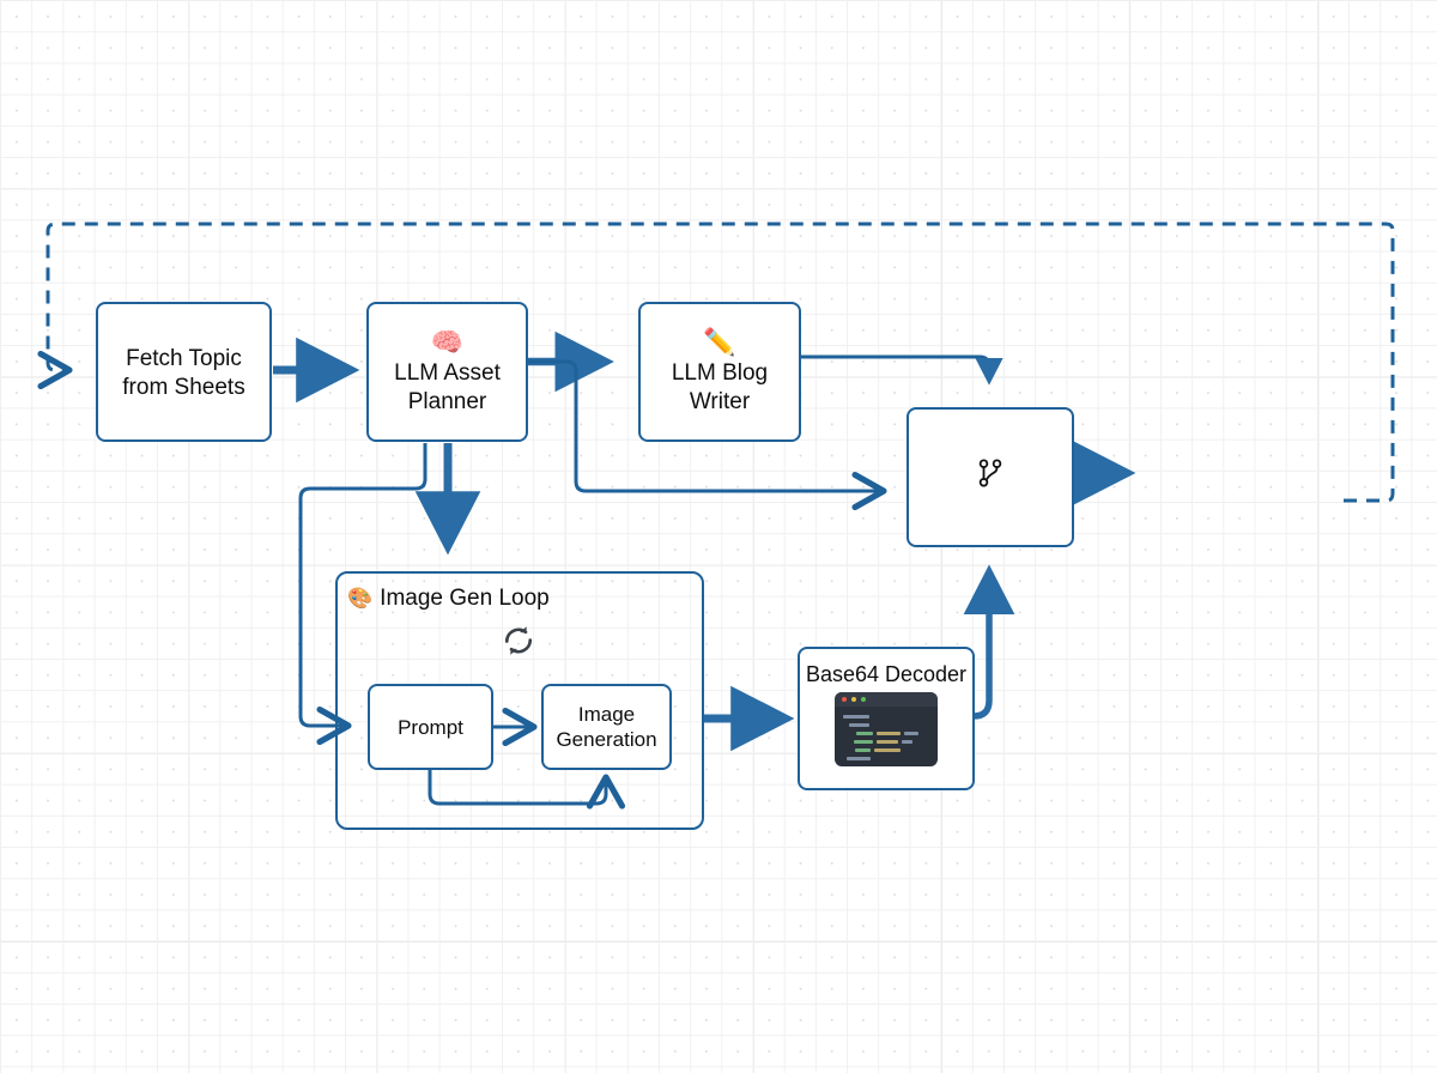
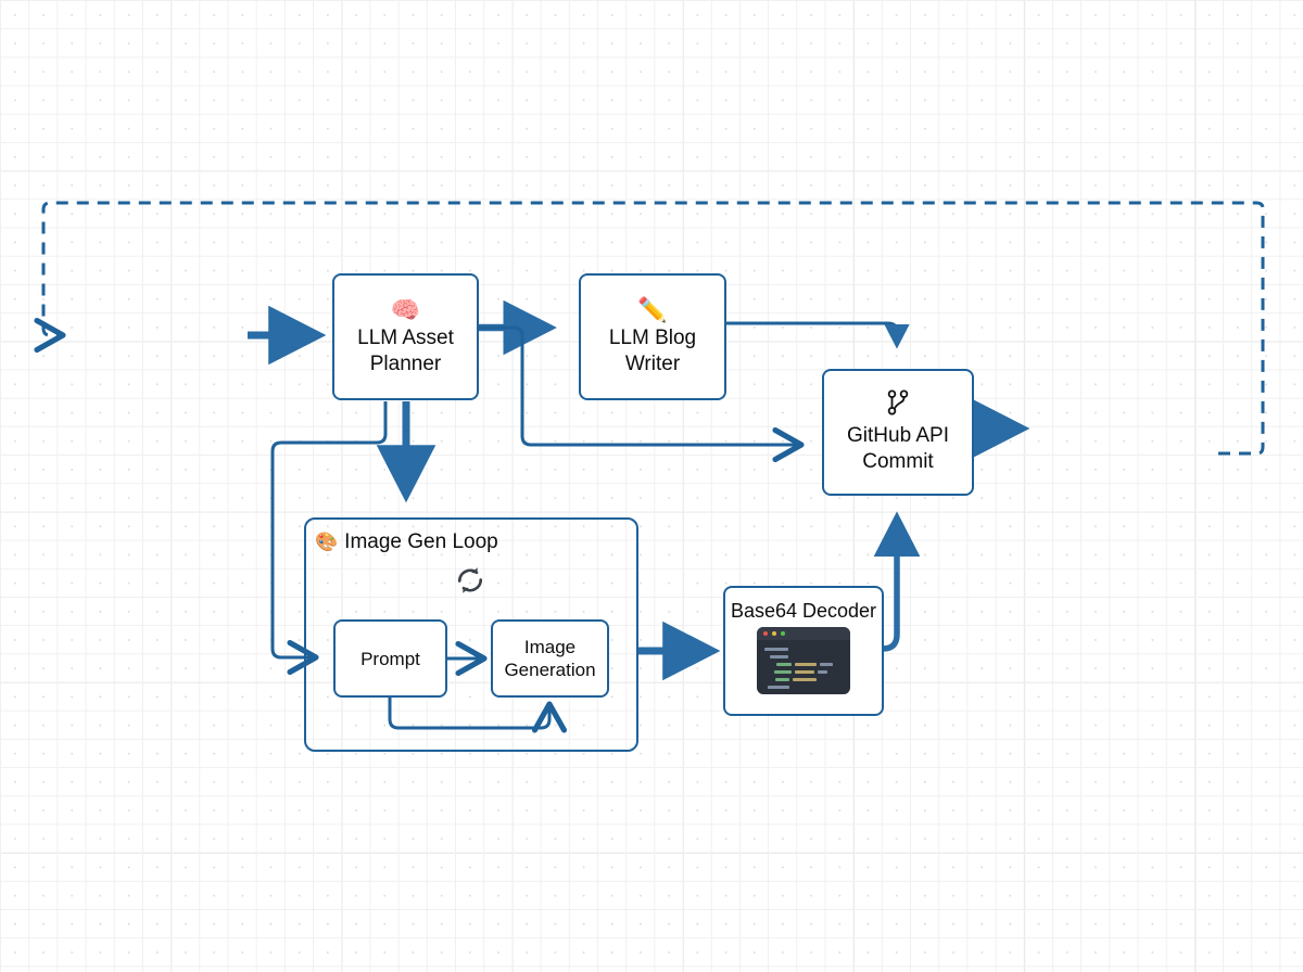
  🎨
  Image Gen Loop
- Fetch Topic
- from Sheets
  🧠
  LLM Asset
  Planner
  ✏️
  LLM Blog
  Writer
+ GitHub API
+ Commit
  Prompt
  Image
  Generation
  Base64 Decoder
